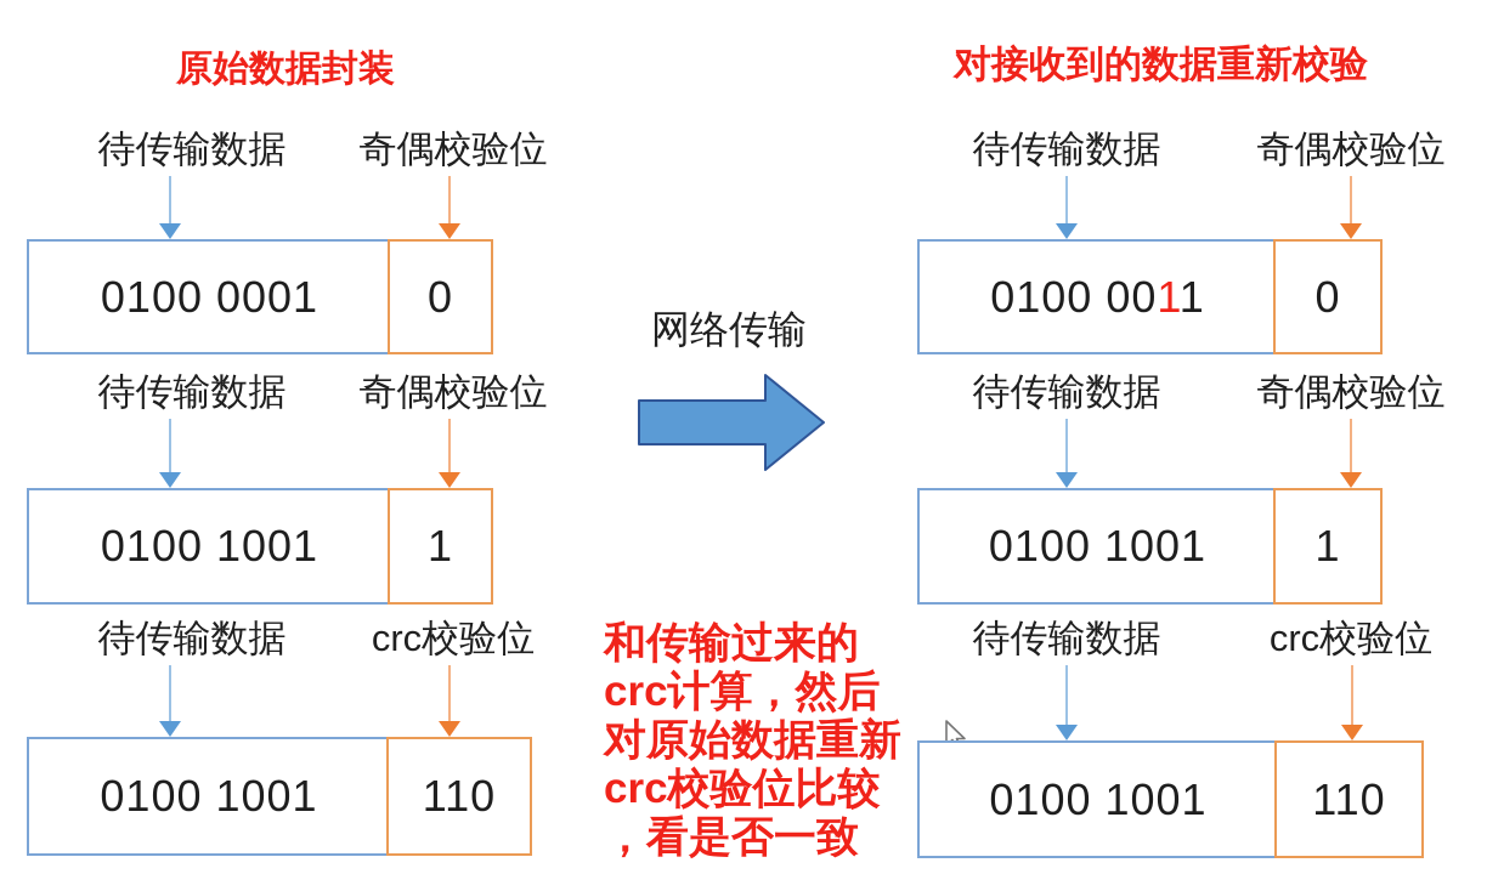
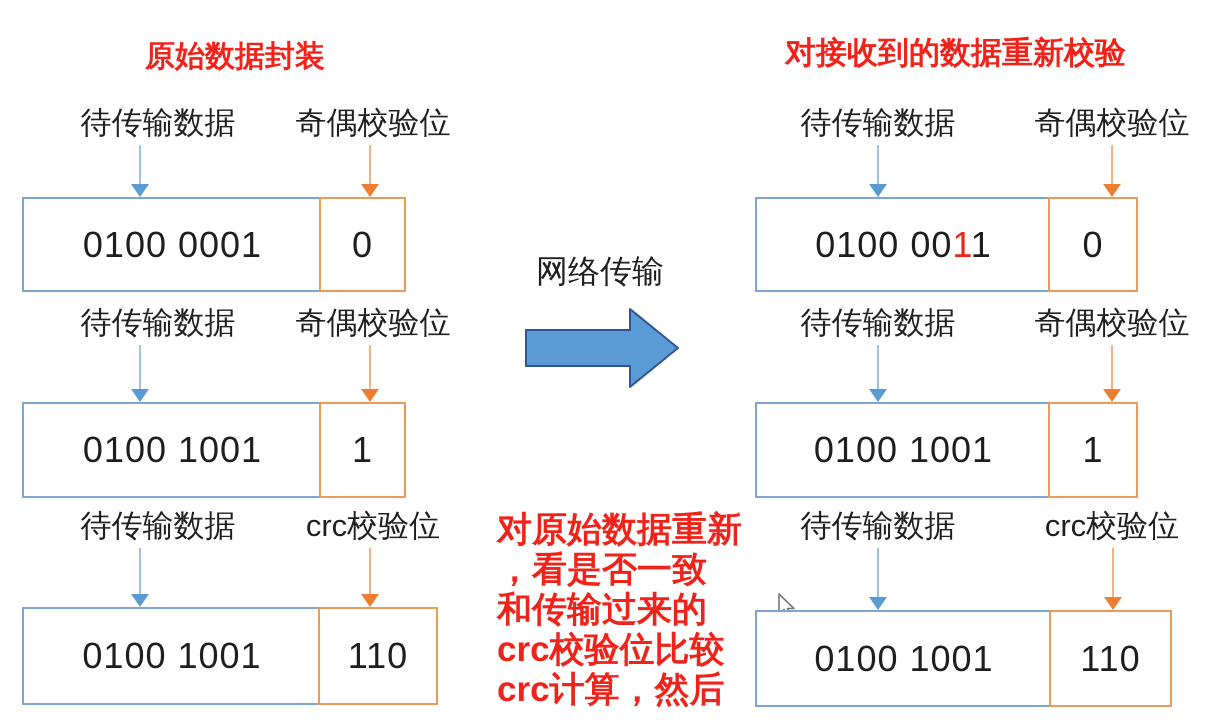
  原始数据封装
  对接收到的数据重新校验
  待传输数据
  奇偶校验位
  0100 0001
  0
  待传输数据
  奇偶校验位
  0100 1001
  1
  待传输数据
  crc校验位
  0100 1001
  110
  网络传输
- 和传输过来的
+ 对原始数据重新
- crc计算，然后
+ ，看是否一致
- 对原始数据重新
+ 和传输过来的
  crc校验位比较
- ，看是否一致
+ crc计算，然后
  待传输数据
  奇偶校验位
  0100 0011
  0
  待传输数据
  奇偶校验位
  0100 1001
  1
  待传输数据
  crc校验位
  0100 1001
  110
